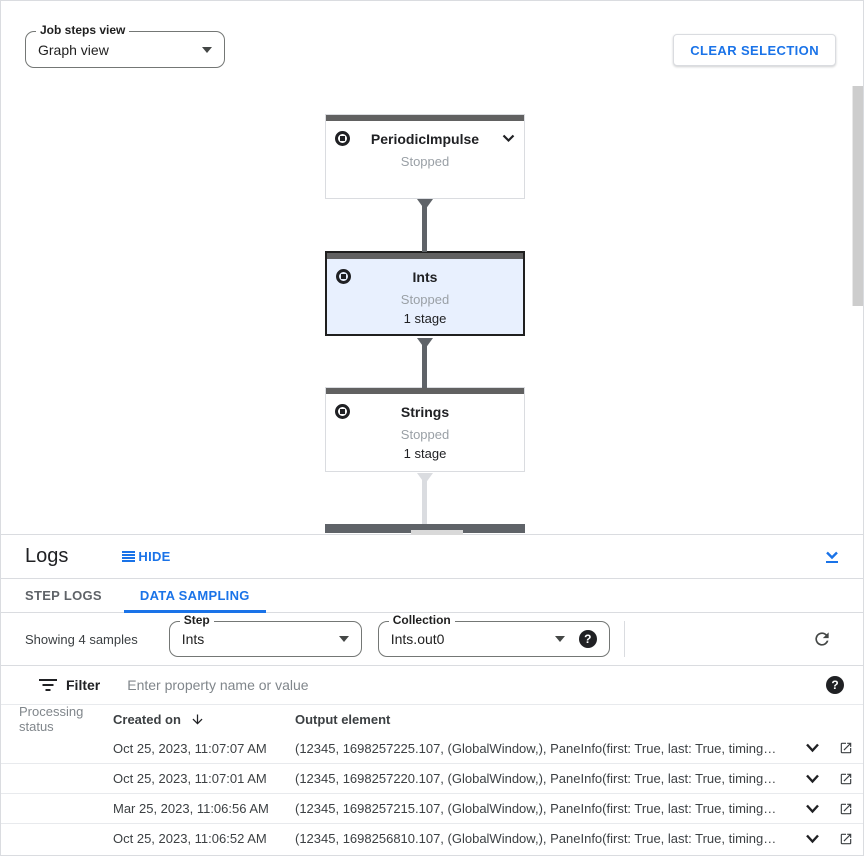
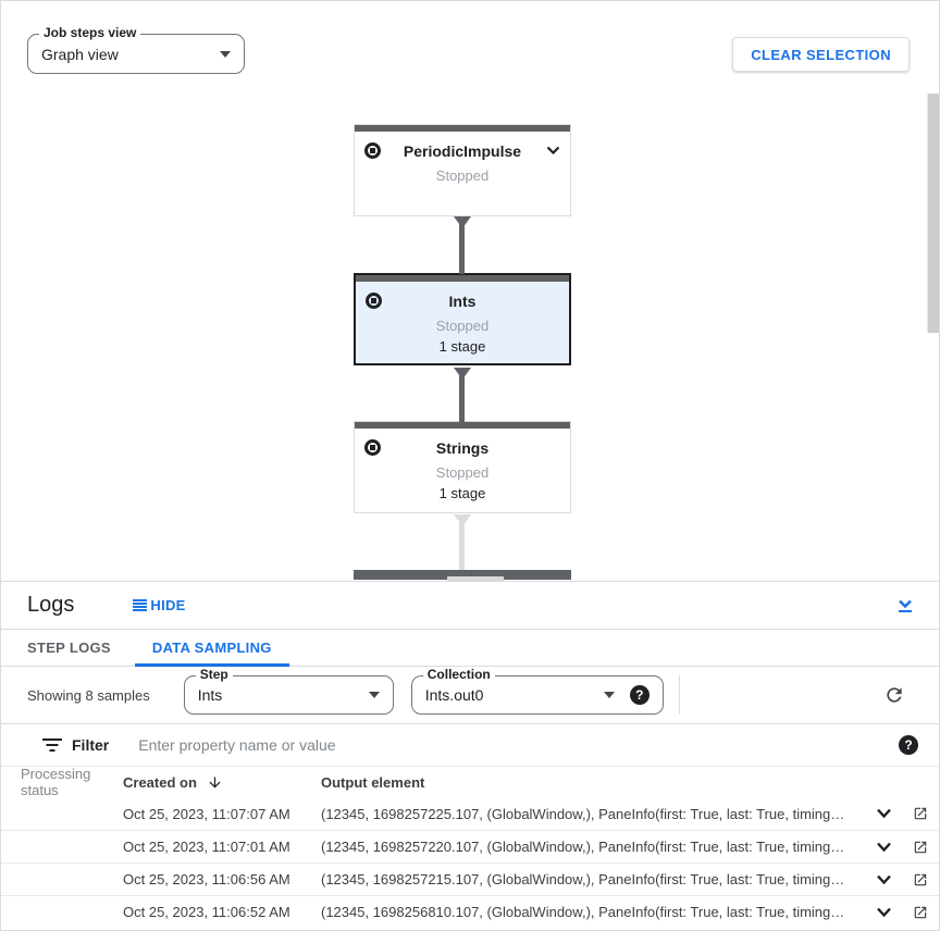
  Job steps view
  Graph view
  CLEAR SELECTION
  PeriodicImpulse
  Stopped
  Ints
  Stopped
  1 stage
  Strings
  Stopped
  1 stage
  Logs
  HIDE
  STEP LOGS
  DATA SAMPLING
- Showing 4 samples
+ Showing 8 samples
  Step
  Ints
  Collection
  Ints.out0
  ?
  Filter
  Enter property name or value
  ?
  Processing status
  Created on
  Output element
  Oct 25, 2023, 11:07:07 AM
  (12345, 1698257225.107, (GlobalWindow,), PaneInfo(first: True, last: True, timing…
  Oct 25, 2023, 11:07:01 AM
  (12345, 1698257220.107, (GlobalWindow,), PaneInfo(first: True, last: True, timing…
- Mar 25, 2023, 11:06:56 AM
+ Oct 25, 2023, 11:06:56 AM
  (12345, 1698257215.107, (GlobalWindow,), PaneInfo(first: True, last: True, timing…
  Oct 25, 2023, 11:06:52 AM
  (12345, 1698256810.107, (GlobalWindow,), PaneInfo(first: True, last: True, timing…
